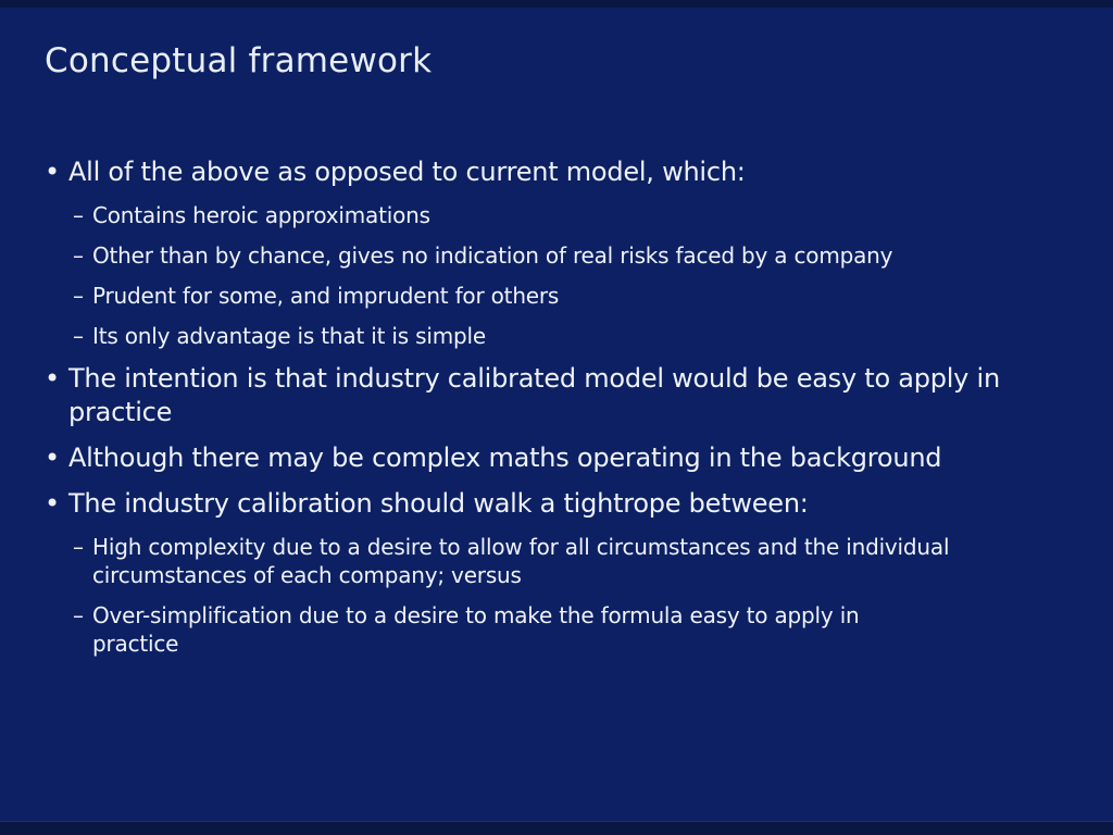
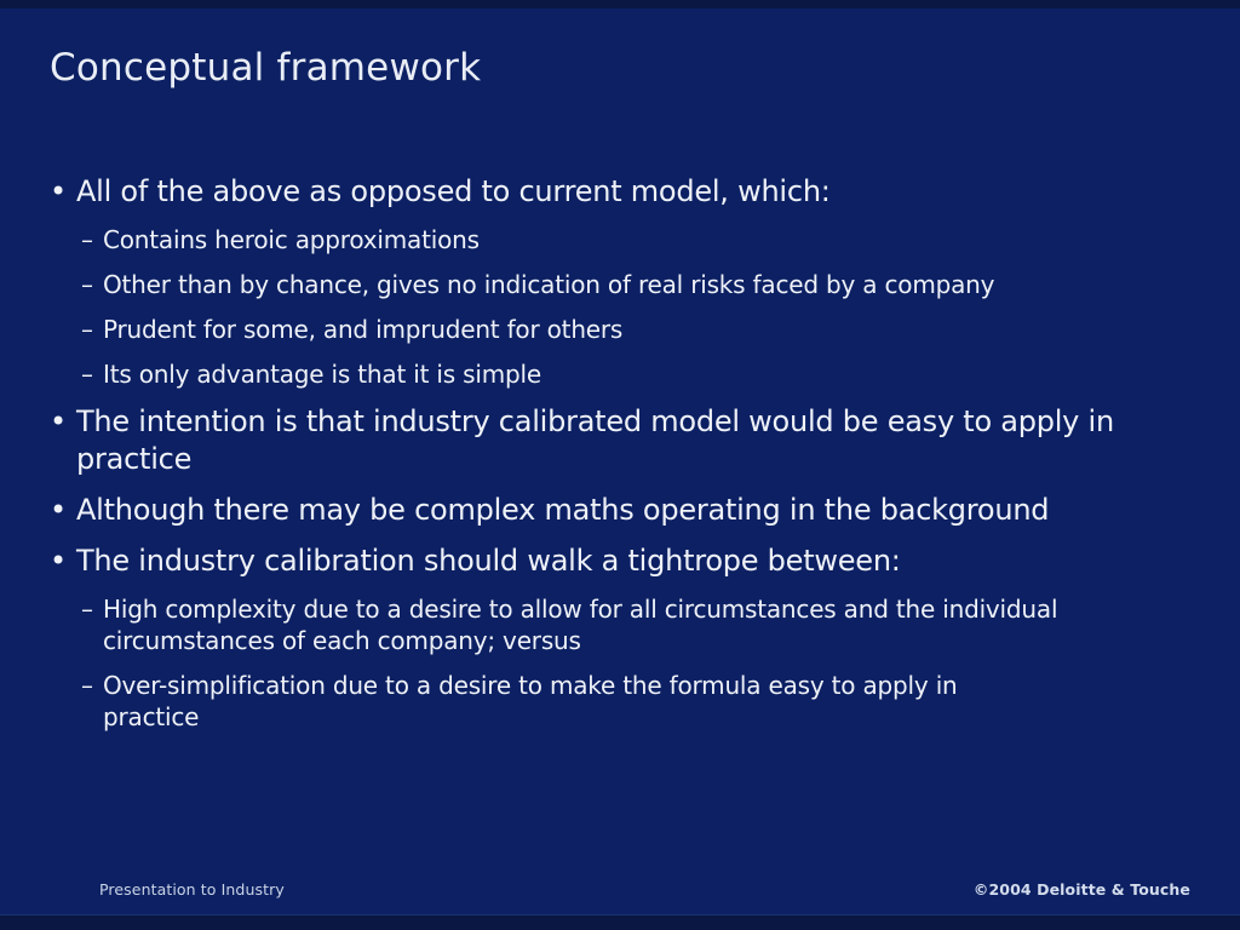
  Conceptual framework
  •
  All of the above as opposed to current model, which:
  –
  Contains heroic approximations
  –
  Other than by chance, gives no indication of real risks faced by a company
  –
  Prudent for some, and imprudent for others
  –
  Its only advantage is that it is simple
  •
  The intention is that industry calibrated model would be easy to apply in practice
  •
  Although there may be complex maths operating in the background
  •
  The industry calibration should walk a tightrope between:
  –
  High complexity due to a desire to allow for all circumstances and the individual circumstances of each company; versus
  –
  Over-simplification due to a desire to make the formula easy to apply in practice
+ Presentation to Industry
+ ©2004 Deloitte & Touche
